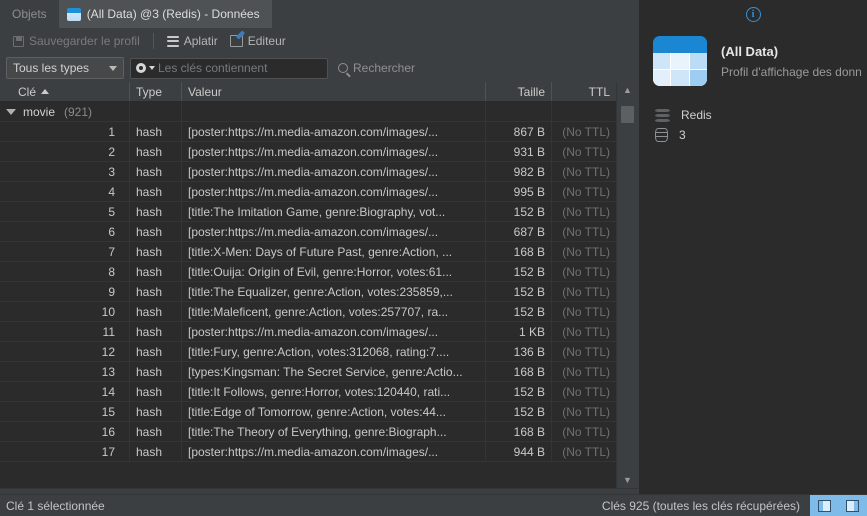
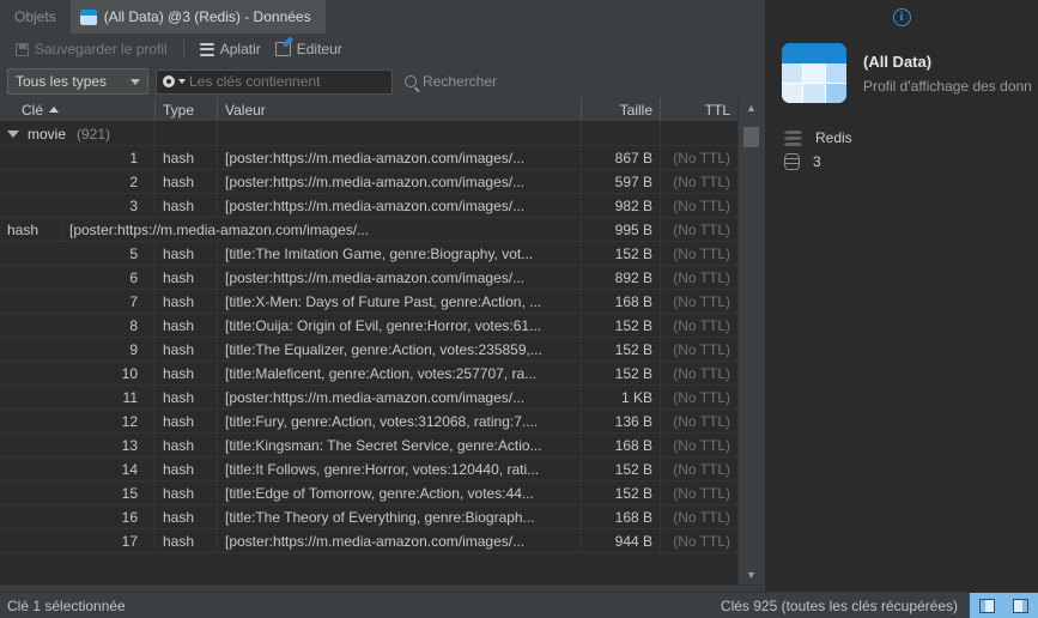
  Objets
  (All Data) @3 (Redis) - Données
  Sauvegarder le profil
  Aplatir
  Editeur
  Tous les types
  Les clés contiennent
  Rechercher
  Clé
  Type
  Valeur
  Taille
  TTL
  movie
  (921)
  1
  hash
  [poster:https://m.media-amazon.com/images/...
  867 B
  (No TTL)
  2
  hash
  [poster:https://m.media-amazon.com/images/...
- 931 B
+ 597 B
  (No TTL)
  3
  hash
  [poster:https://m.media-amazon.com/images/...
  982 B
  (No TTL)
- 4
  hash
  [poster:https://m.media-amazon.com/images/...
  995 B
  (No TTL)
  5
  hash
  [title:The Imitation Game, genre:Biography, vot...
  152 B
  (No TTL)
  6
  hash
  [poster:https://m.media-amazon.com/images/...
- 687 B
+ 892 B
  (No TTL)
  7
  hash
  [title:X-Men: Days of Future Past, genre:Action, ...
  168 B
  (No TTL)
  8
  hash
  [title:Ouija: Origin of Evil, genre:Horror, votes:61...
  152 B
  (No TTL)
  9
  hash
  [title:The Equalizer, genre:Action, votes:235859,...
  152 B
  (No TTL)
  10
  hash
  [title:Maleficent, genre:Action, votes:257707, ra...
  152 B
  (No TTL)
  11
  hash
  [poster:https://m.media-amazon.com/images/...
  1 KB
  (No TTL)
  12
  hash
  [title:Fury, genre:Action, votes:312068, rating:7....
  136 B
  (No TTL)
  13
  hash
- [types:Kingsman: The Secret Service, genre:Actio...
+ [title:Kingsman: The Secret Service, genre:Actio...
  168 B
  (No TTL)
  14
  hash
  [title:It Follows, genre:Horror, votes:120440, rati...
  152 B
  (No TTL)
  15
  hash
  [title:Edge of Tomorrow, genre:Action, votes:44...
  152 B
  (No TTL)
  16
  hash
  [title:The Theory of Everything, genre:Biograph...
  168 B
  (No TTL)
  17
  hash
  [poster:https://m.media-amazon.com/images/...
  944 B
  (No TTL)
  ▲
  ▼
  i
  (All Data)
  Profil d'affichage des donn
  Redis
  3
  Clé 1 sélectionnée
  Clés 925 (toutes les clés récupérées)
